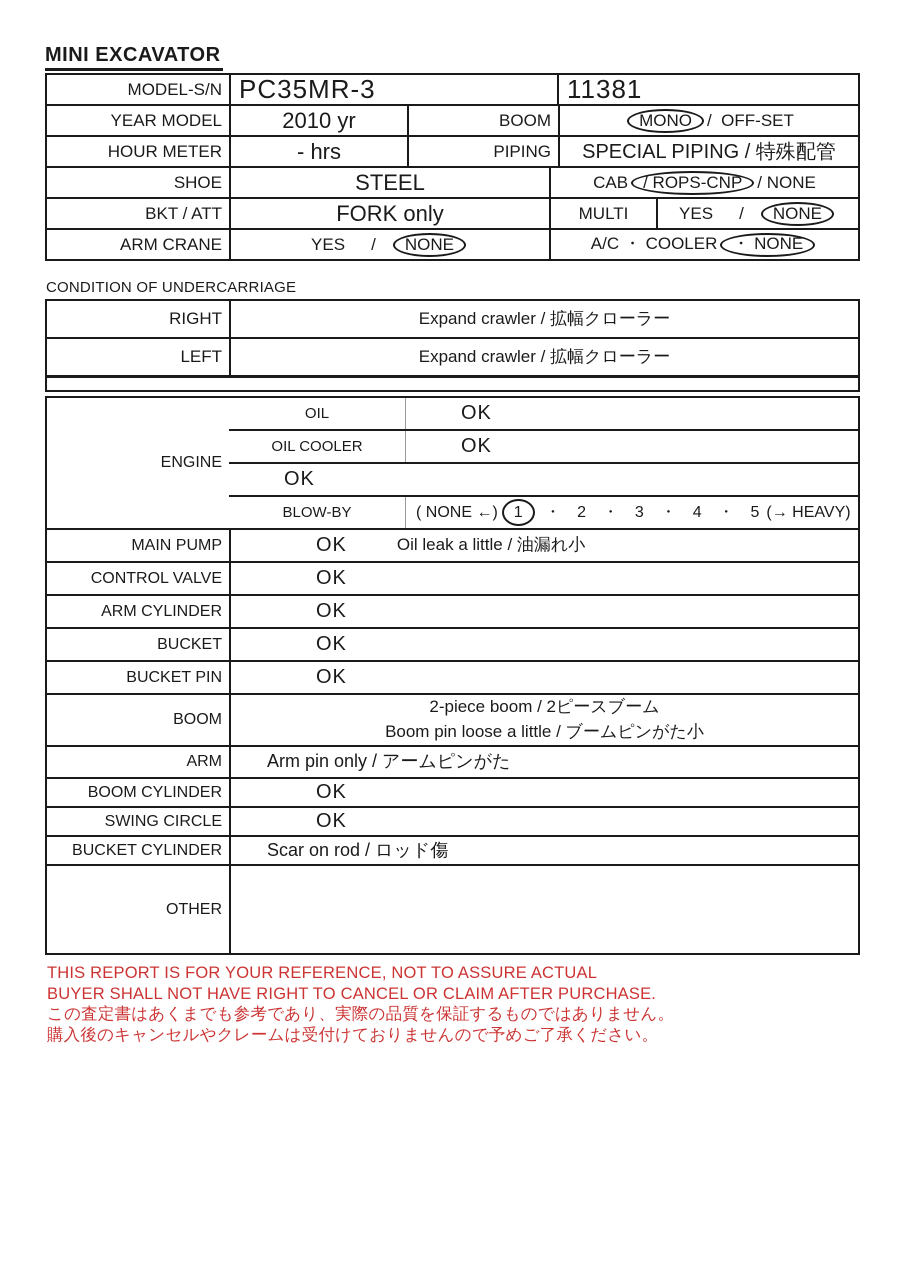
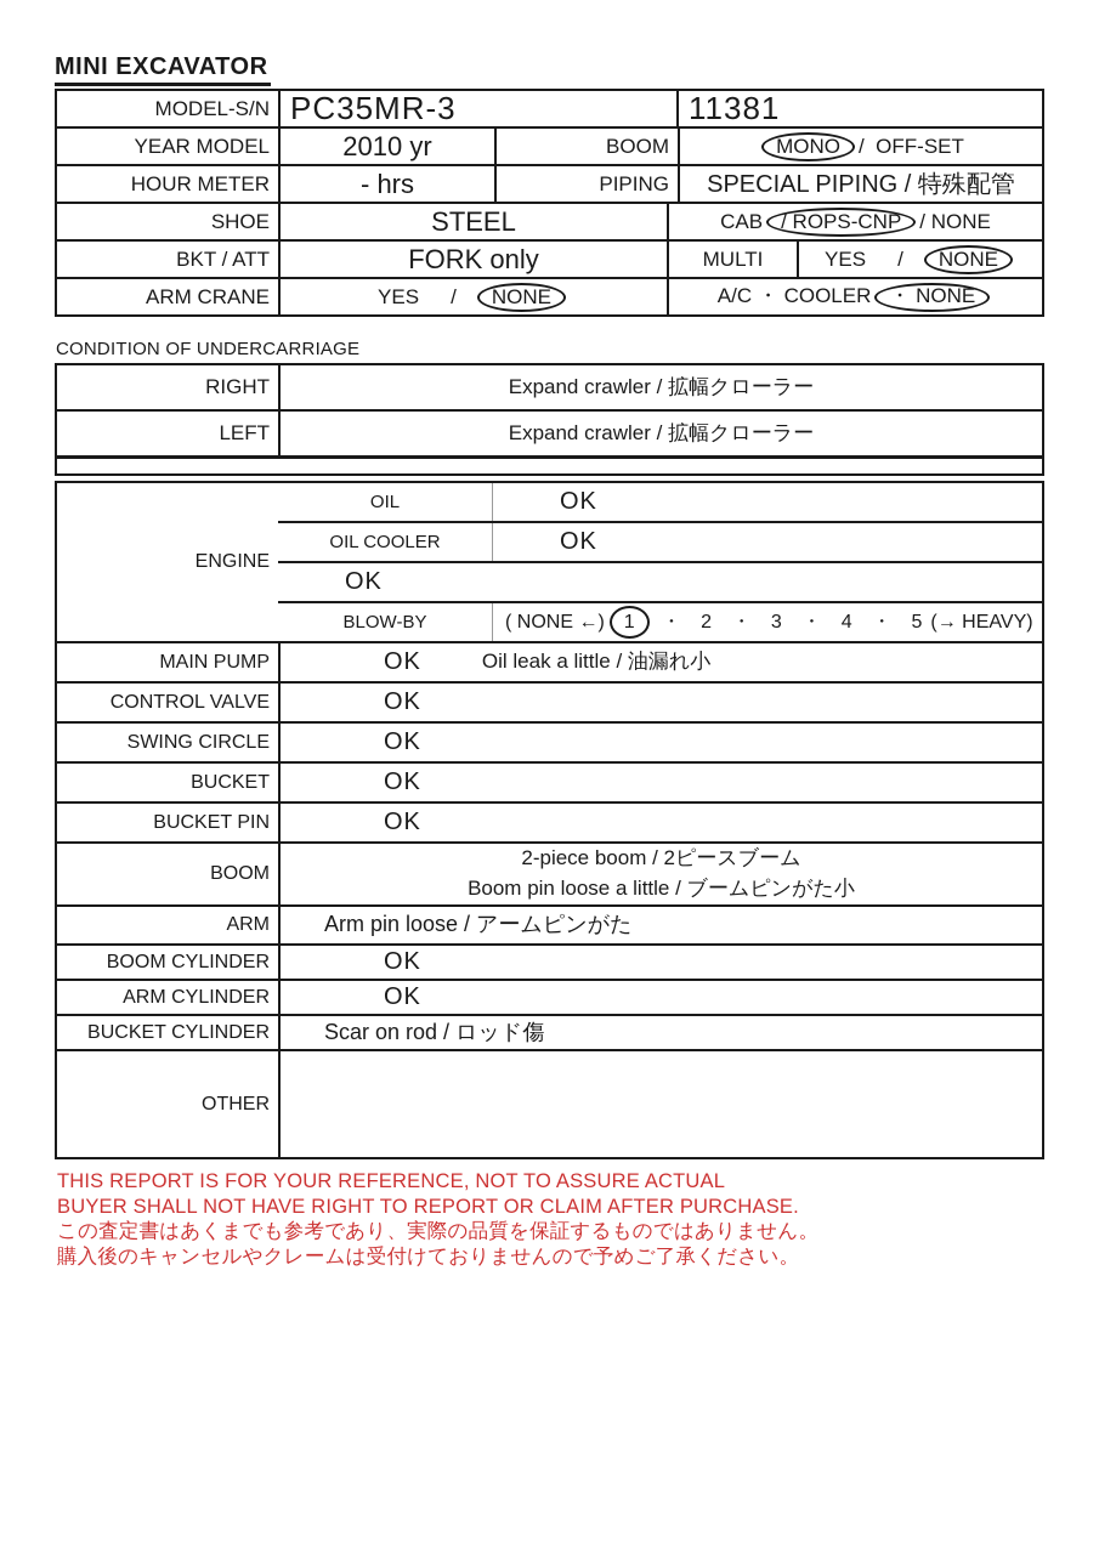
  MINI EXCAVATOR
  MODEL-S/N
  PC35MR-3
  11381
  YEAR MODEL
  2010 yr
  BOOM
  MONO
  / OFF-SET
  HOUR METER
  - hrs
  PIPING
  SPECIAL PIPING / 特殊配管
  SHOE
  STEEL
  CAB
  / ROPS-CNP
  / NONE
  BKT / ATT
  FORK only
  MULTI
  YES
  /
  NONE
  ARM CRANE
  YES
  /
  NONE
  A/C ・ COOLER
  ・ NONE
  CONDITION OF UNDERCARRIAGE
  RIGHT
  Expand crawler / 拡幅クローラー
  LEFT
  Expand crawler / 拡幅クローラー
  ENGINE
  OIL
  OK
  OIL COOLER
  OK
  OK
  BLOW-BY
  ( NONE ←)
  1
  ・ 2 ・ 3 ・ 4 ・ 5
  (→ HEAVY)
  MAIN PUMP
  OK
  Oil leak a little / 油漏れ小
  CONTROL VALVE
  OK
- ARM CYLINDER
+ SWING CIRCLE
  OK
  BUCKET
  OK
  BUCKET PIN
  OK
  BOOM
  2-piece boom / 2ピースブーム
  Boom pin loose a little / ブームピンがた小
  ARM
- Arm pin only / アームピンがた
+ Arm pin loose / アームピンがた
  BOOM CYLINDER
  OK
- SWING CIRCLE
+ ARM CYLINDER
  OK
  BUCKET CYLINDER
  Scar on rod / ロッド傷
  OTHER
  THIS REPORT IS FOR YOUR REFERENCE, NOT TO ASSURE ACTUAL
- BUYER SHALL NOT HAVE RIGHT TO CANCEL OR CLAIM AFTER PURCHASE.
+ BUYER SHALL NOT HAVE RIGHT TO REPORT OR CLAIM AFTER PURCHASE.
  この査定書はあくまでも参考であり、実際の品質を保証するものではありません。
  購入後のキャンセルやクレームは受付けておりませんので予めご了承ください。
